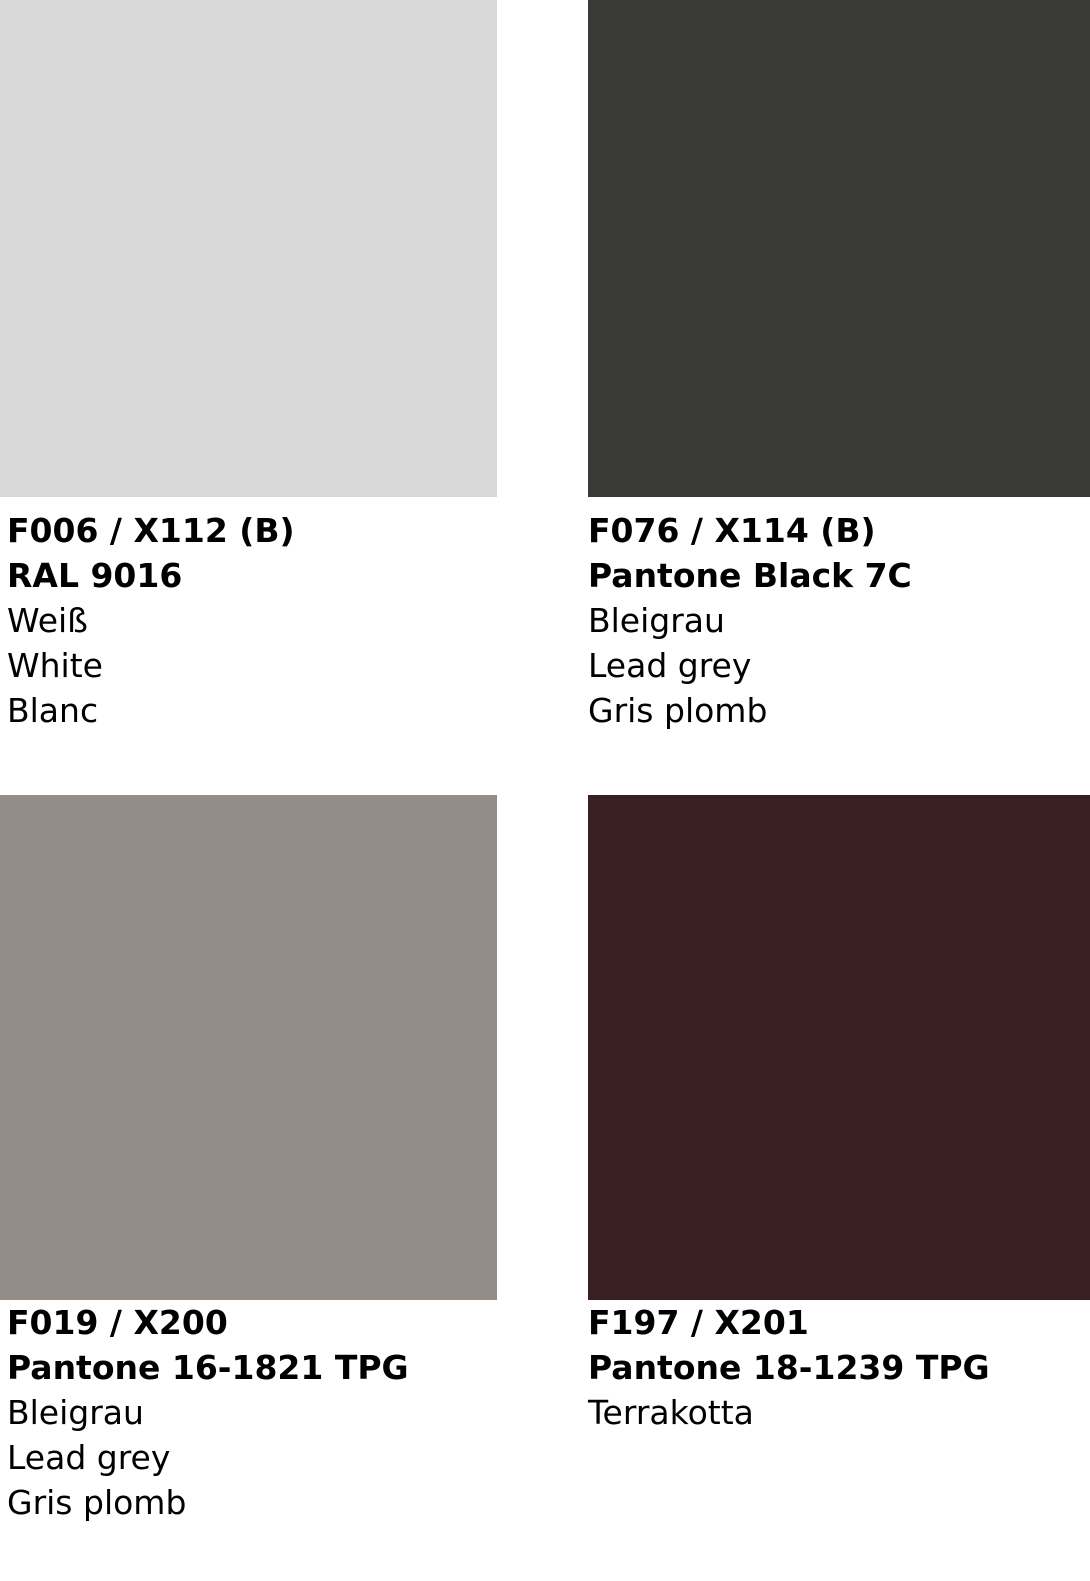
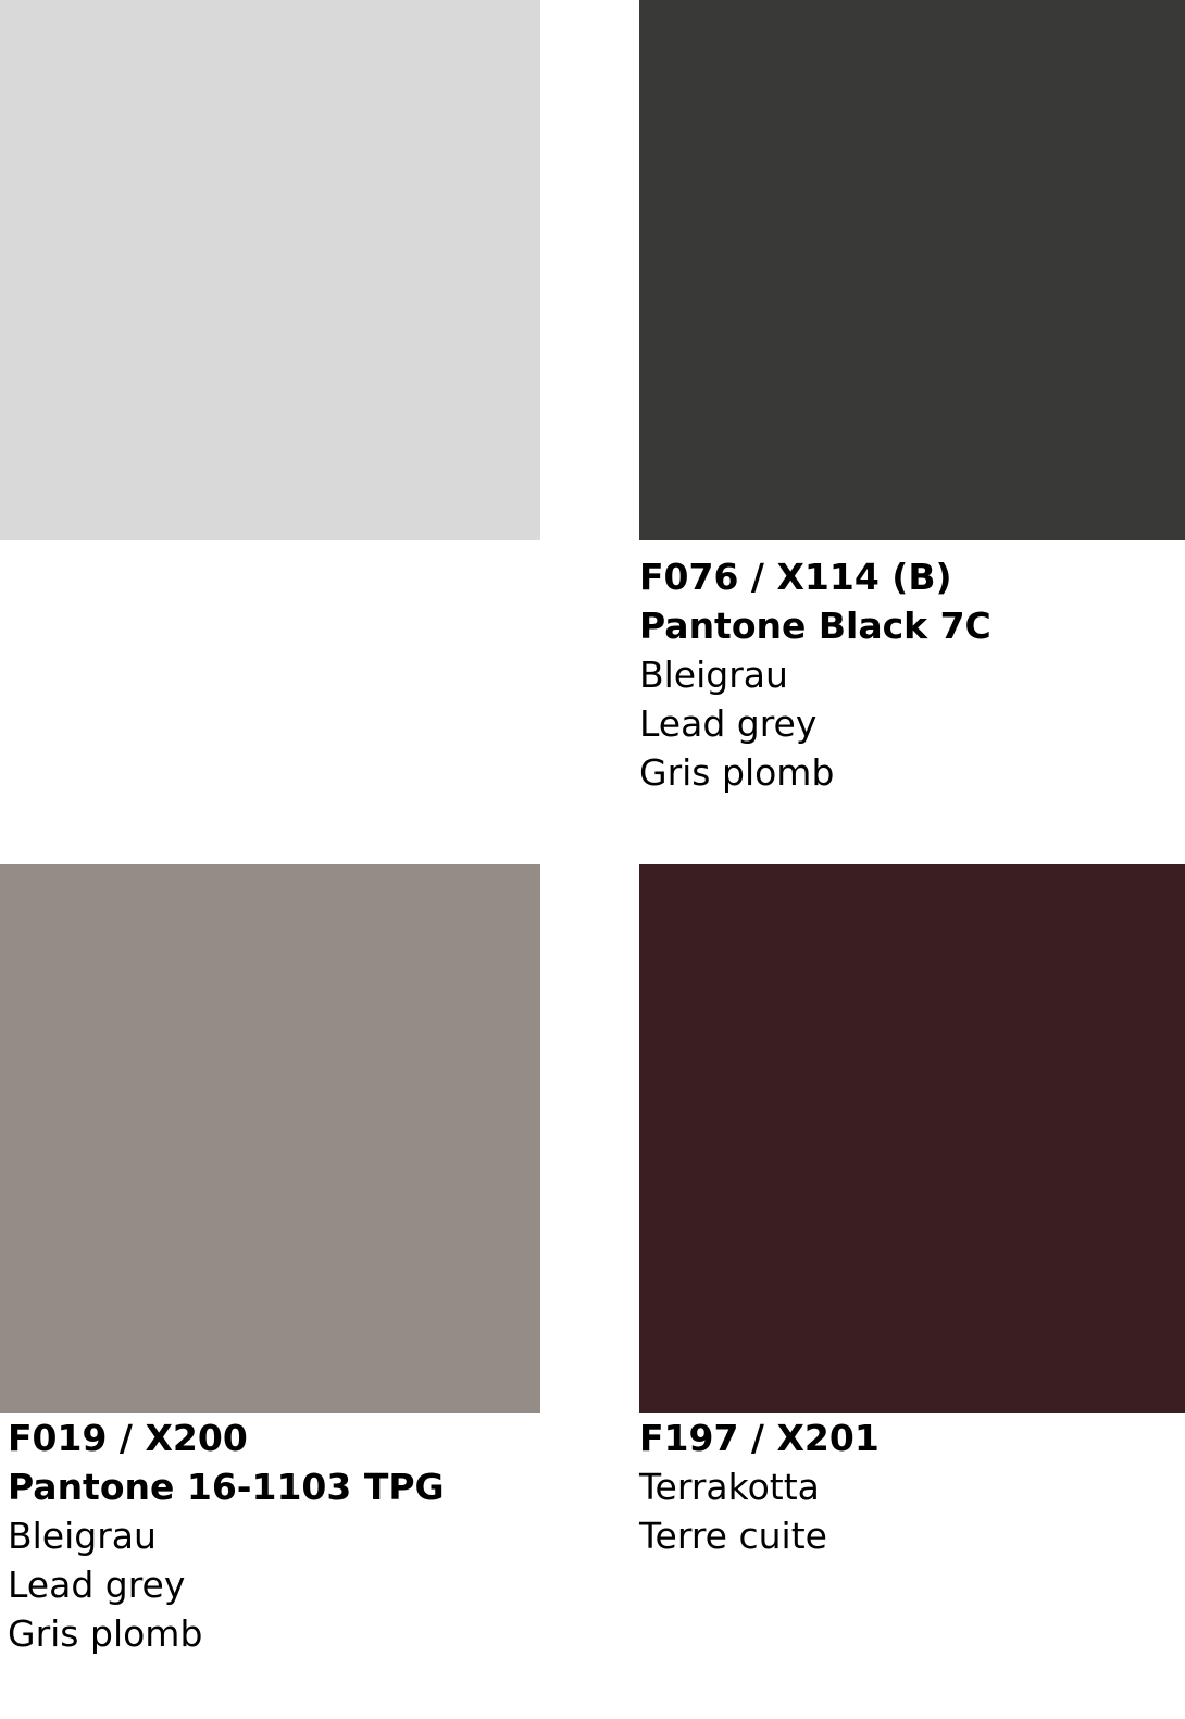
- F006 / X112 (B)
- RAL 9016
- Weiß
- White
- Blanc
  F076 / X114 (B)
  Pantone Black 7C
  Bleigrau
  Lead grey
  Gris plomb
  F019 / X200
- Pantone 16-1821 TPG
+ Pantone 16-1103 TPG
  Bleigrau
  Lead grey
  Gris plomb
  F197 / X201
- Pantone 18-1239 TPG
  Terrakotta
+ Terre cuite
